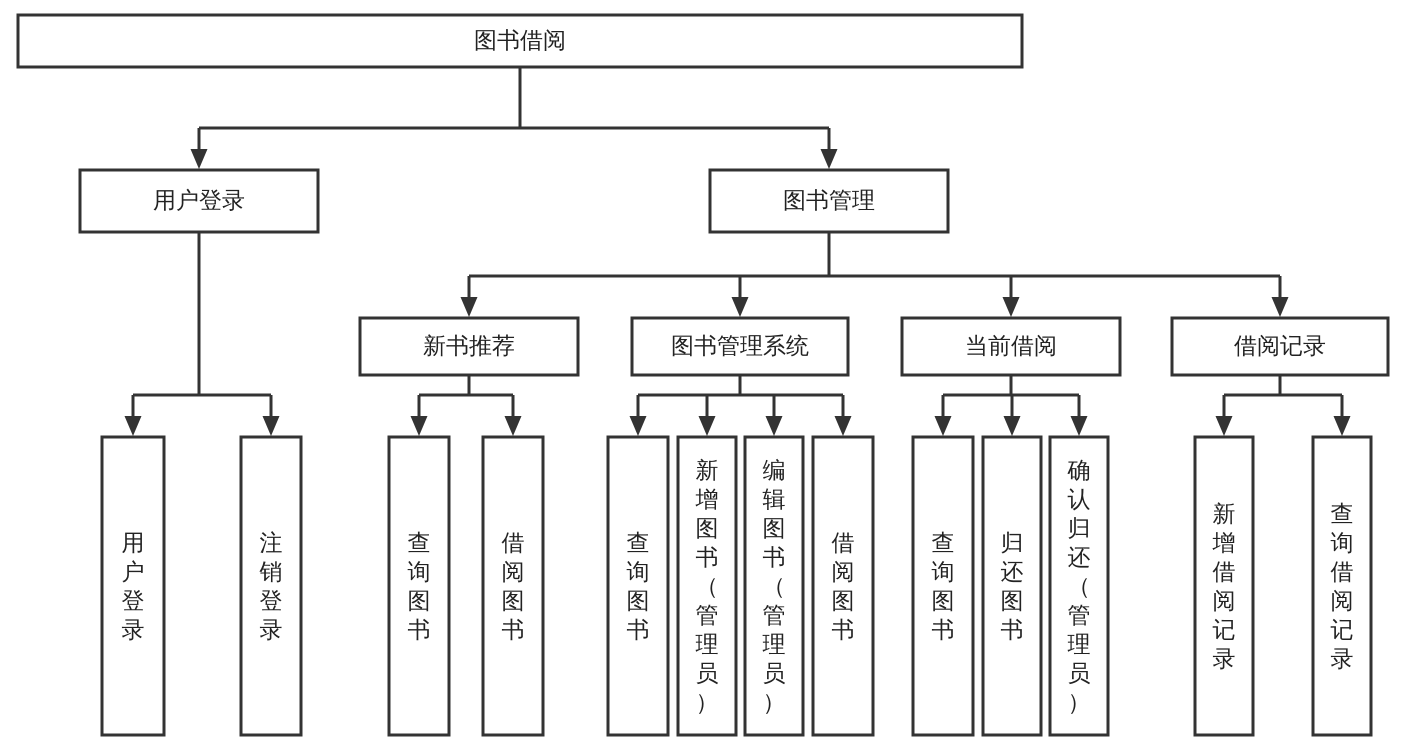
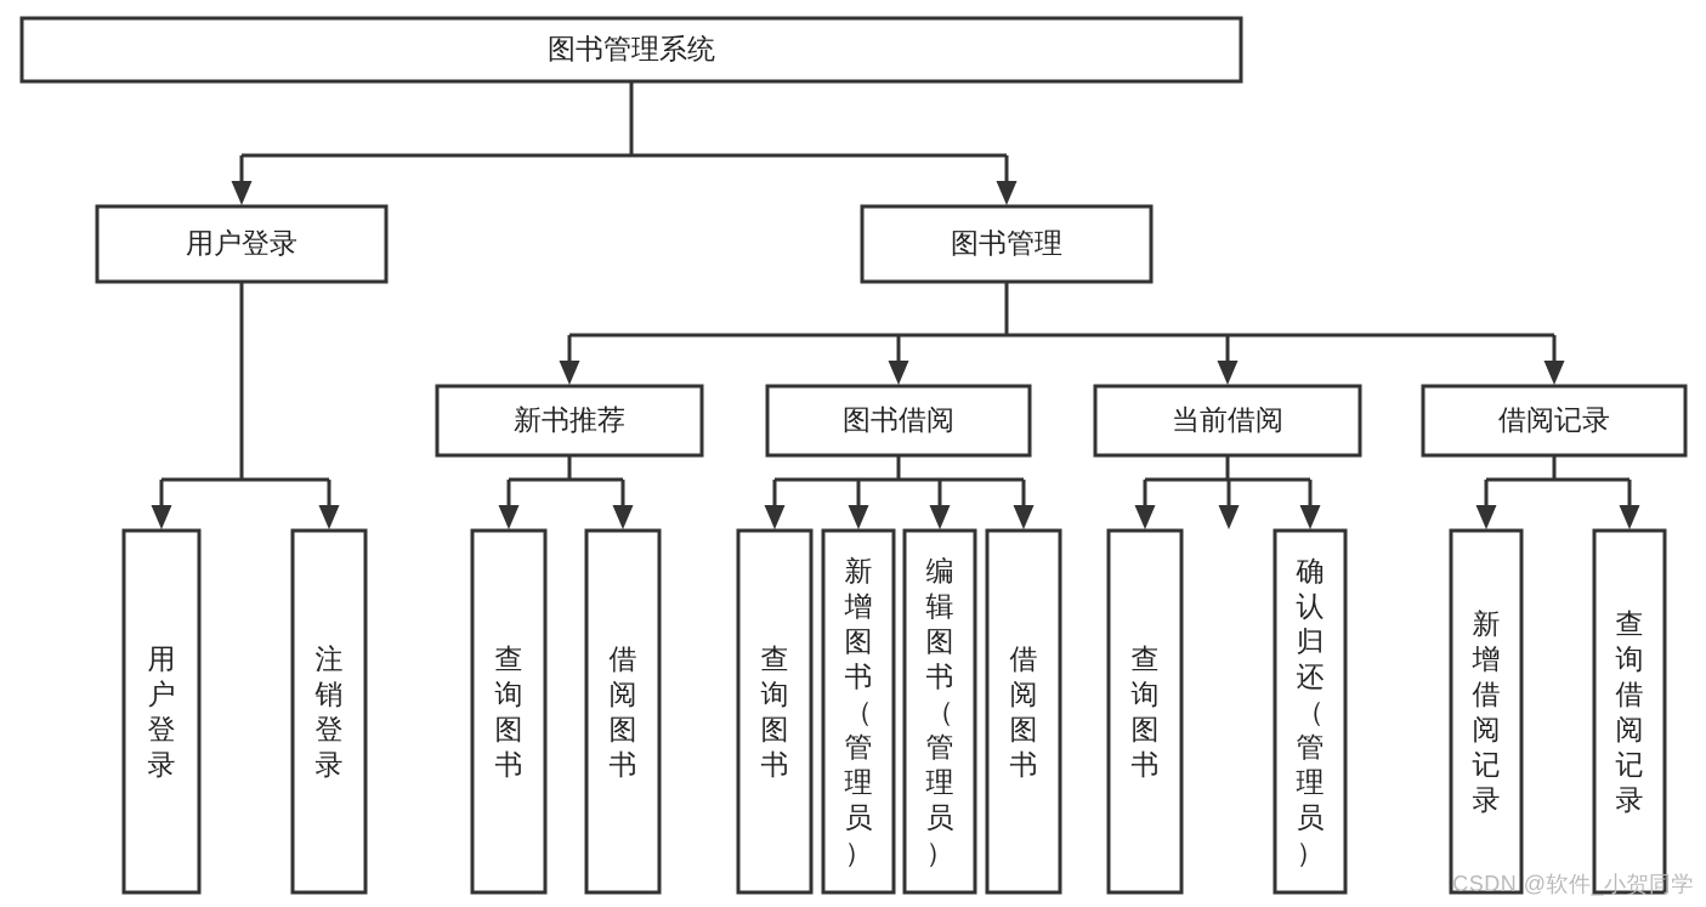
- 图书借阅
+ 图书管理系统
  用户登录
  图书管理
  新书推荐
- 图书管理系统
+ 图书借阅
  当前借阅
  借阅记录
  用户登录
  注销登录
  查询图书
  借阅图书
  查询图书
  新增图书（管理员）
  编辑图书（管理员）
  借阅图书
  查询图书
- 归还图书
  确认归还（管理员）
  新增借阅记录
  查询借阅记录
+ CSDN @软件_小贺同学
